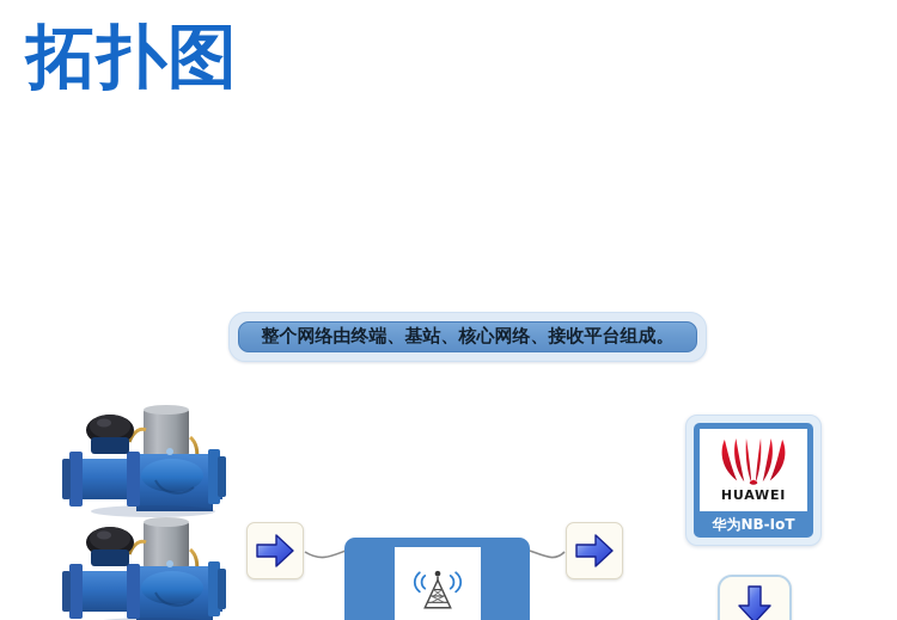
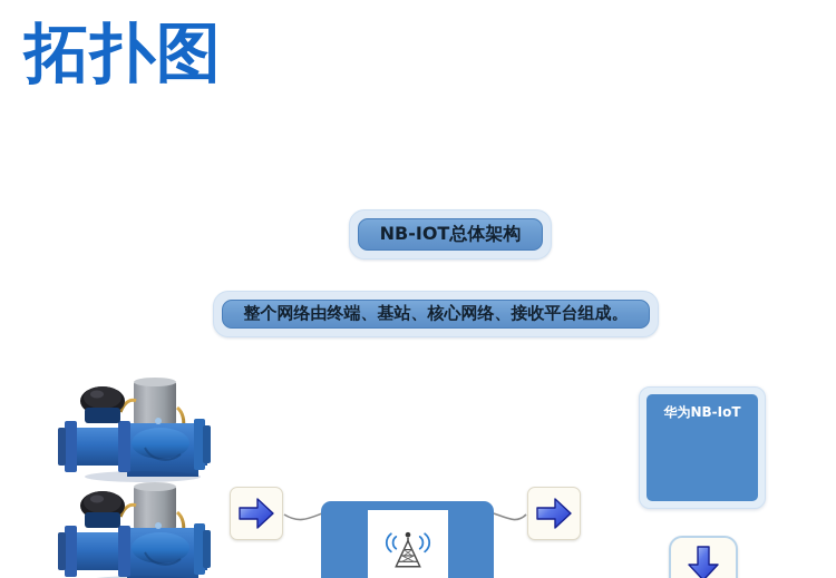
  拓扑图
+ NB-IOT总体架构
  整个网络由终端、基站、核心网络、接收平台组成。
- HUAWEI
  华为NB-IoT
